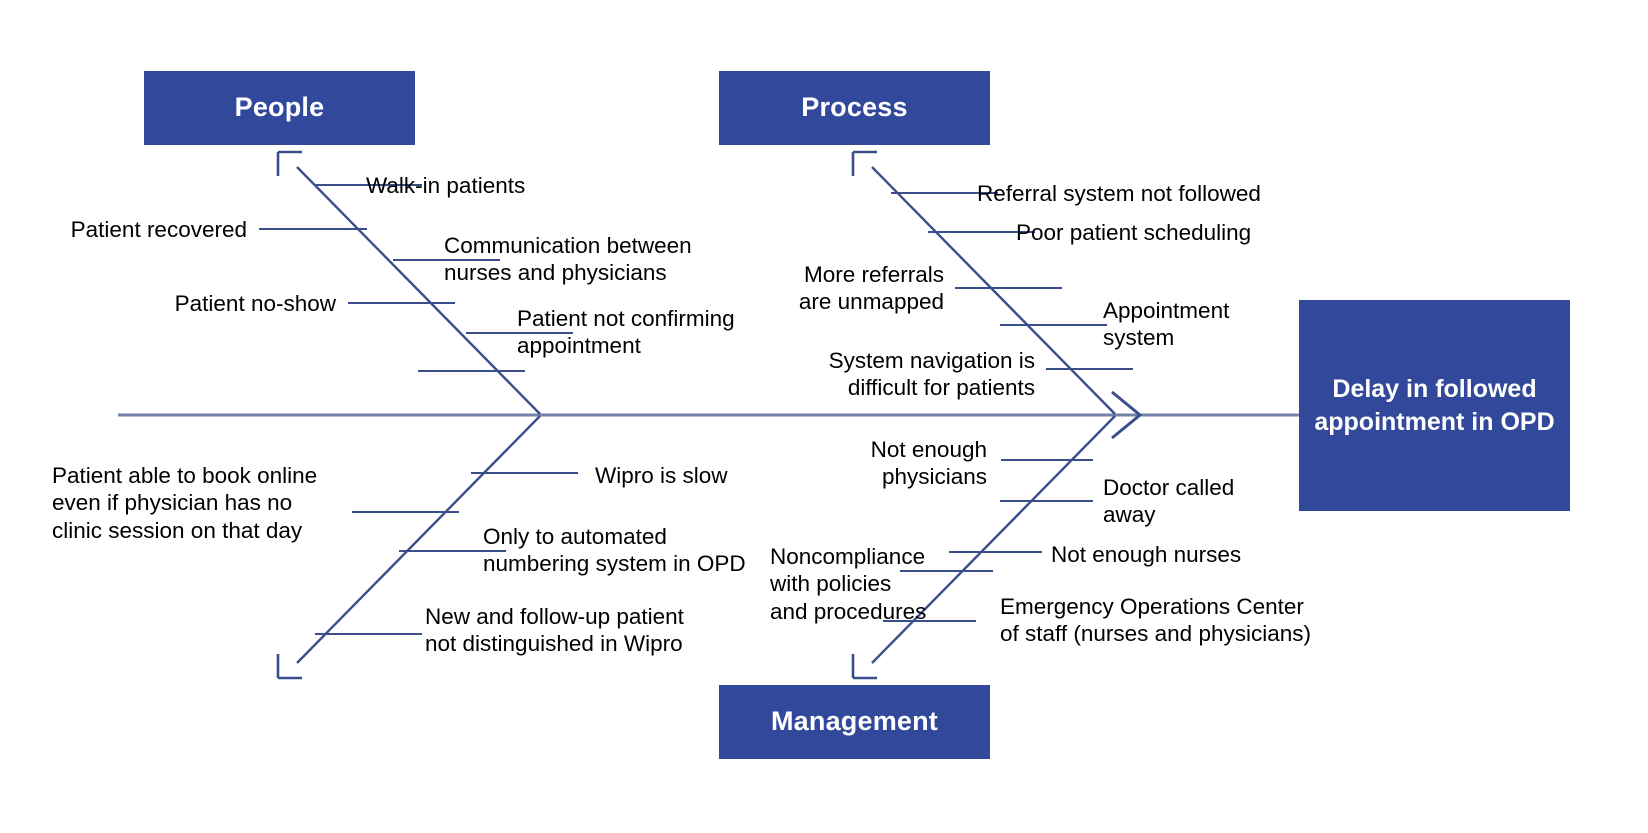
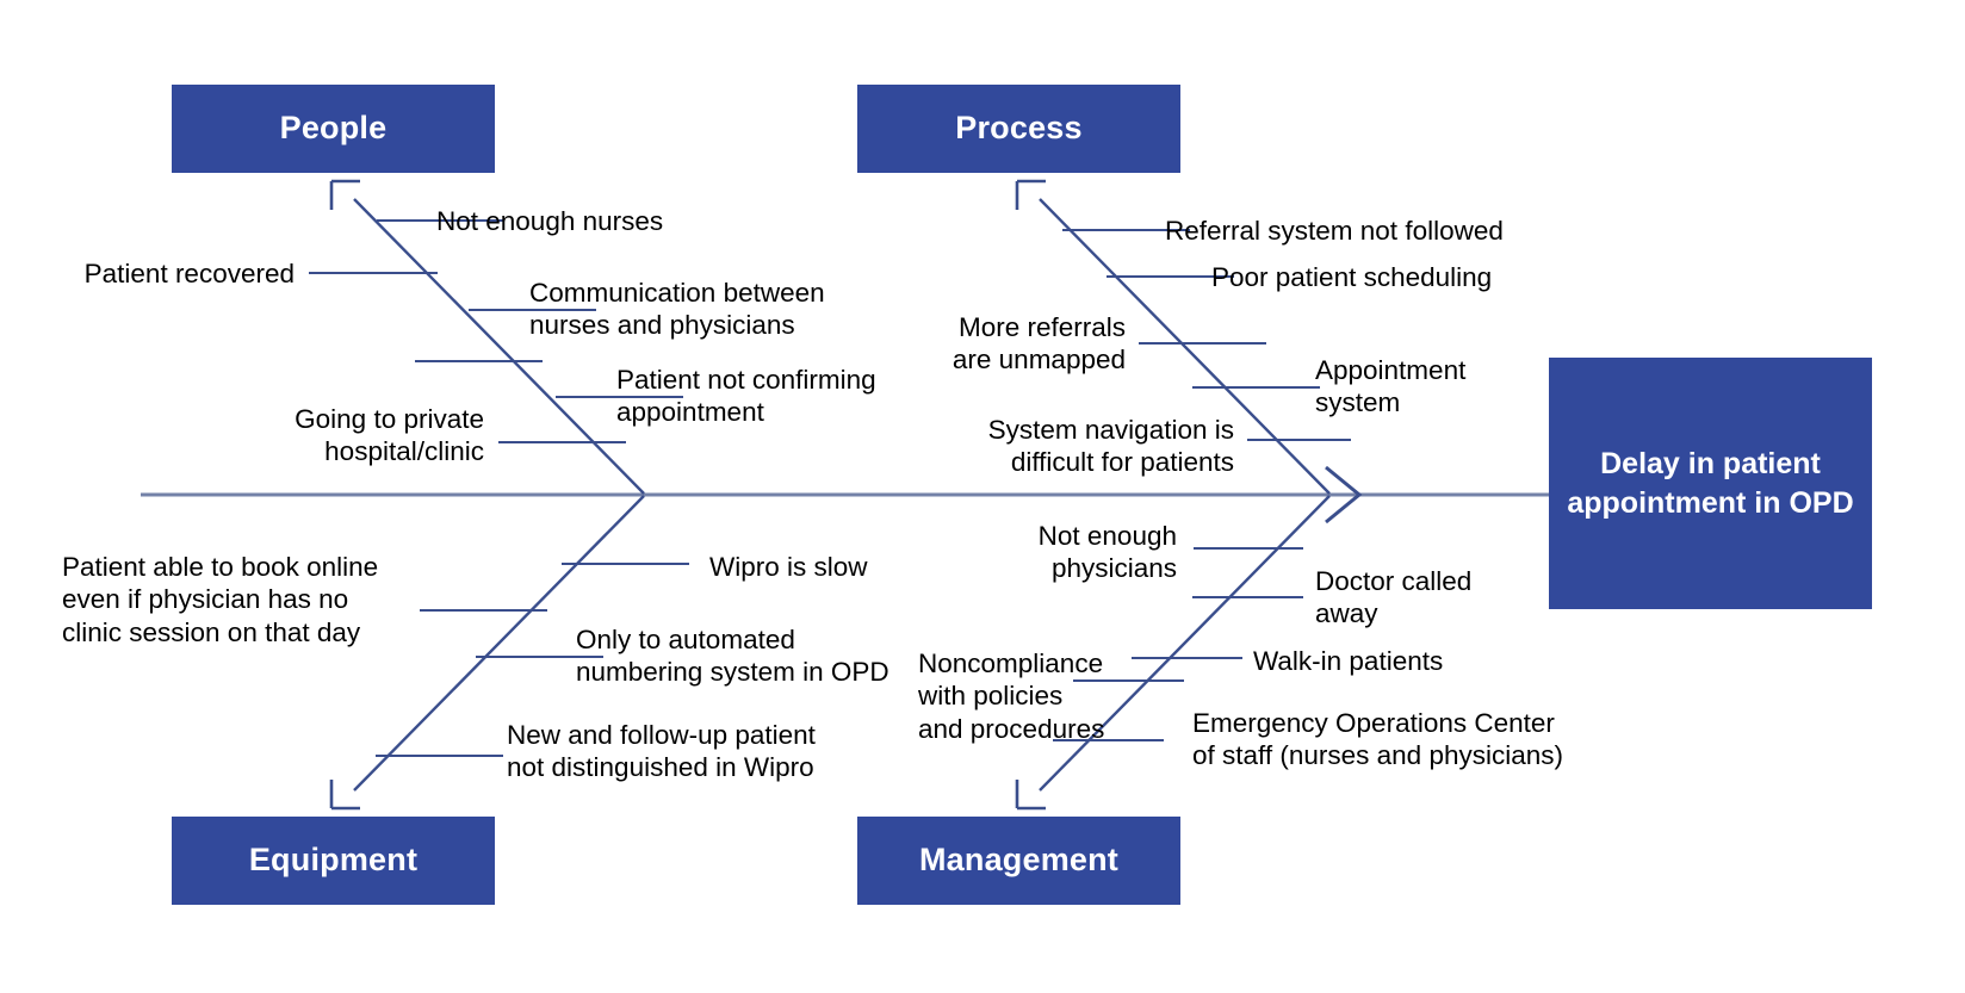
  People
  Process
+ Equipment
  Management
- Delay in followed appointment in OPD
+ Delay in patient appointment in OPD
- Walk-in patients
+ Not enough nurses
  Patient recovered
  Communication between
  nurses and physicians
- Patient no-show
  Patient not confirming
  appointment
+ Going to private
+ hospital/clinic
  Referral system not followed
  Poor patient scheduling
  More referrals
  are unmapped
  Appointment
  system
  System navigation is
  difficult for patients
  Wipro is slow
  Patient able to book online
  even if physician has no
  clinic session on that day
  Only to automated
  numbering system in OPD
  New and follow-up patient
  not distinguished in Wipro
  Not enough
  physicians
  Doctor called
  away
  Noncompliance
  with policies
  and procedures
- Not enough nurses
+ Walk-in patients
  Emergency Operations Center
  of staff (nurses and physicians)
